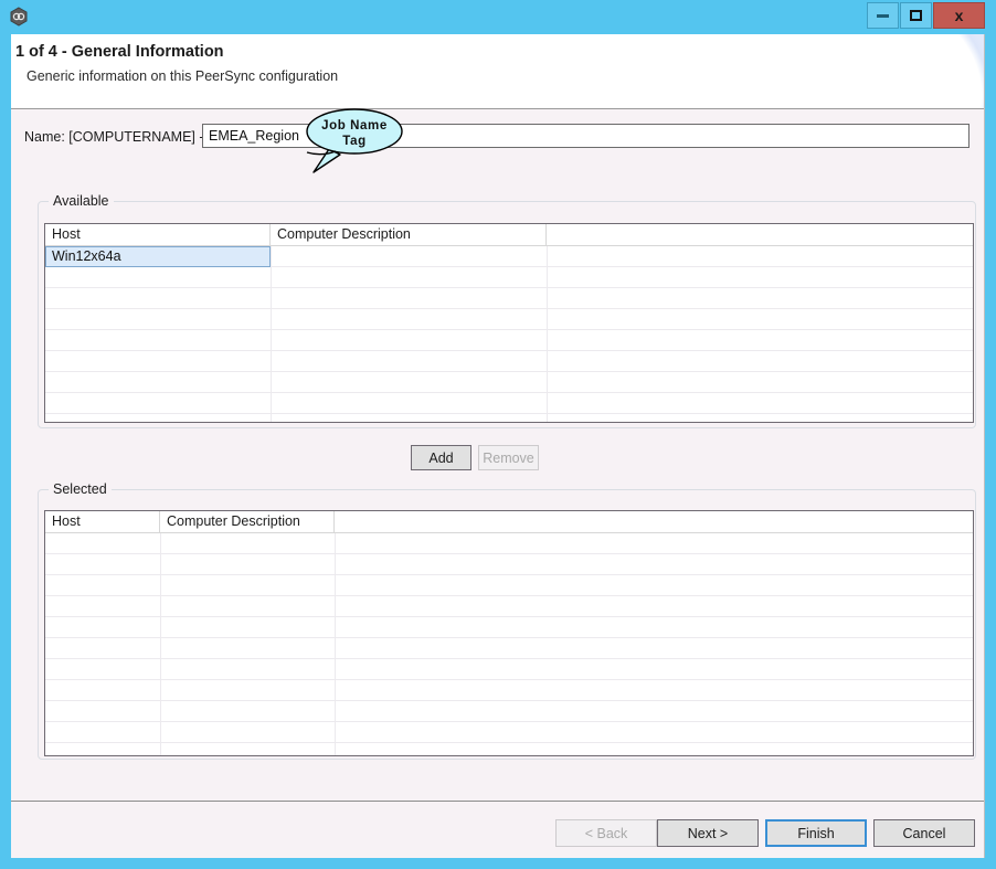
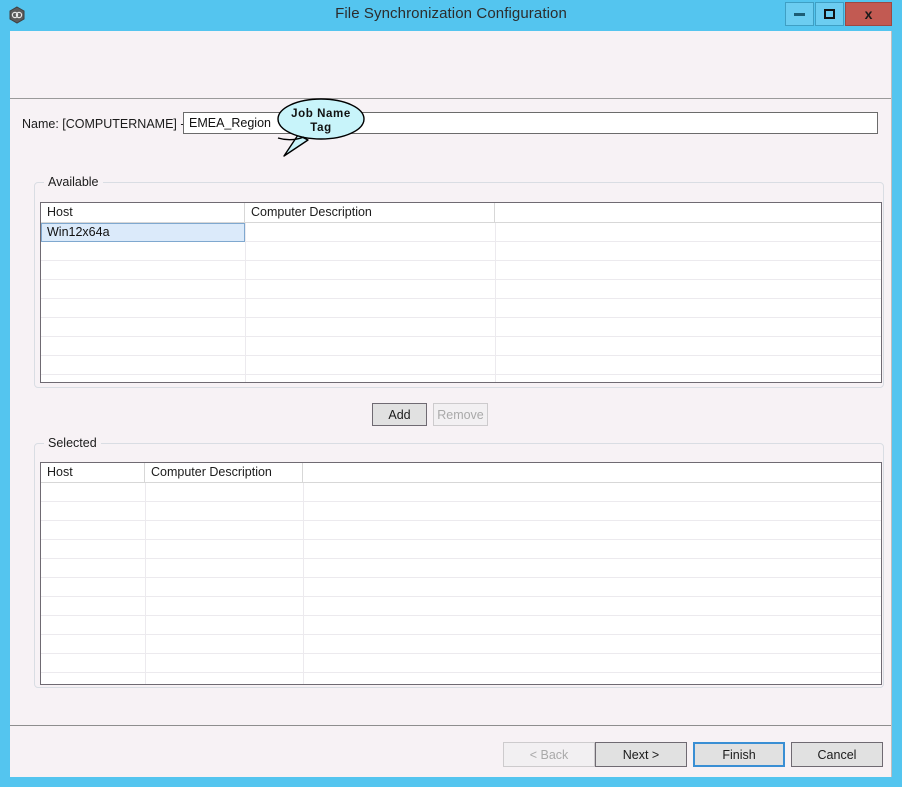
+ File Synchronization Configuration
  x
- 1 of 4 - General Information
- Generic information on this PeerSync configuration
  Name: [COMPUTERNAME]
  EMEA_Region
  Job Name
  Tag
  Available
  Host
  Computer Description
  Win12x64a
  Add
  Remove
  Selected
  Host
  Computer Description
  < Back
  Next >
  Finish
  Cancel
